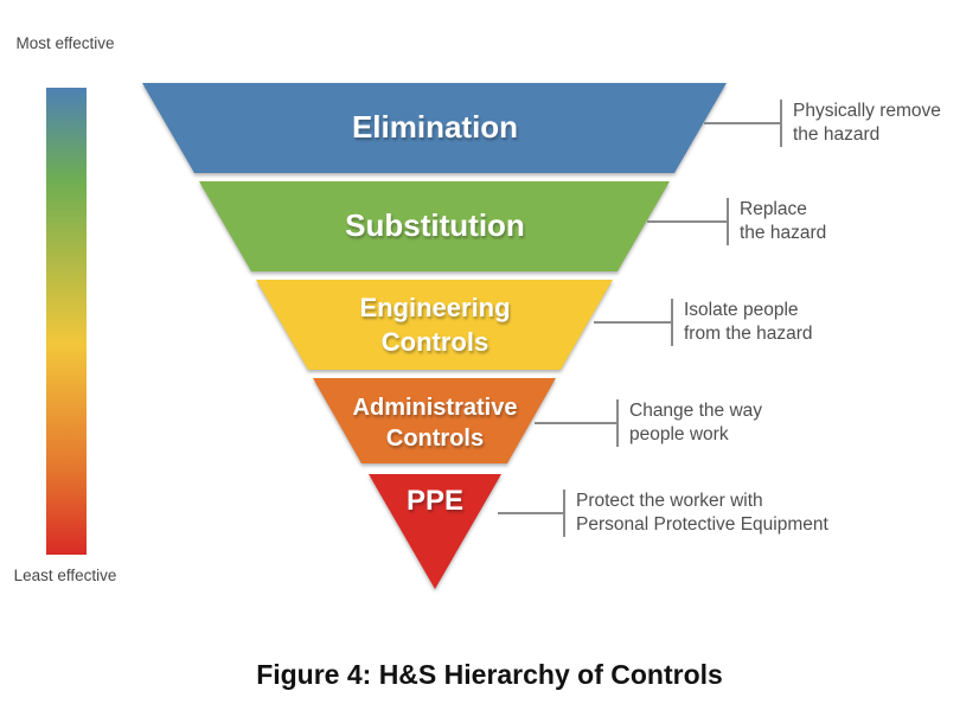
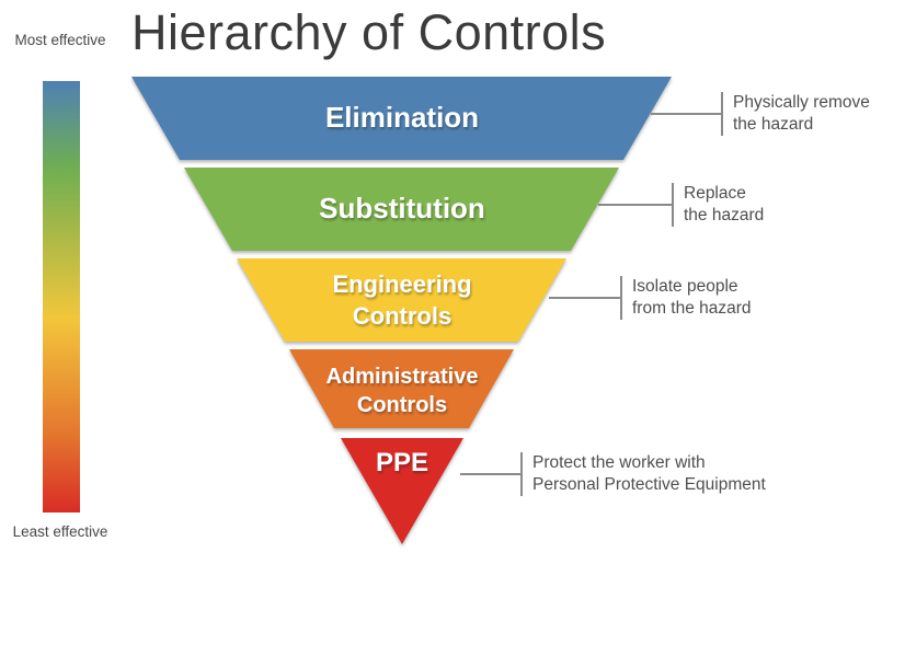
+ Hierarchy of Controls
  Most effective
  Least effective
  Elimination
  Substitution
  Engineering
  Controls
  Administrative
  Controls
  PPE
  Physically remove
  the hazard
  Replace
  the hazard
  Isolate people
  from the hazard
- Change the way
- people work
  Protect the worker with
  Personal Protective Equipment
- Figure 4: H&S Hierarchy of Controls
